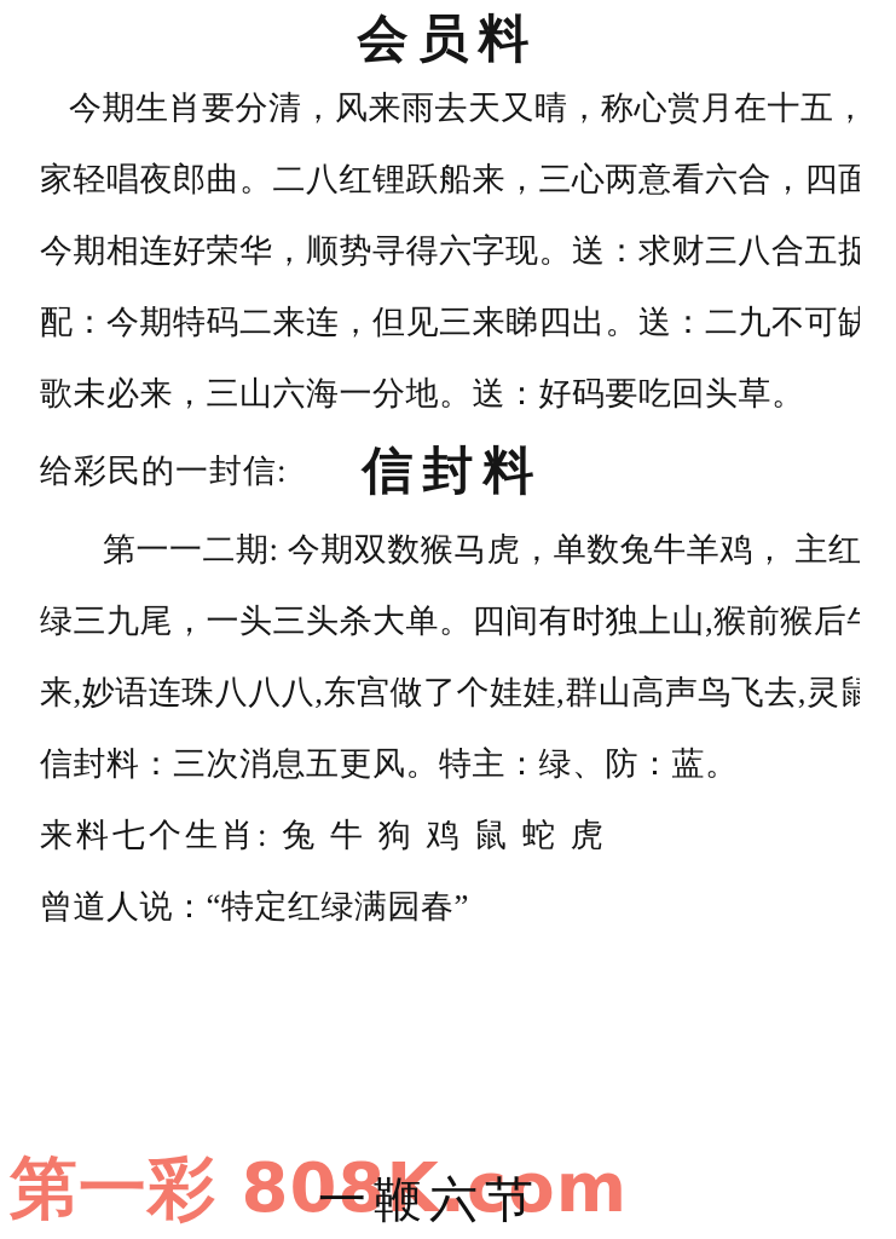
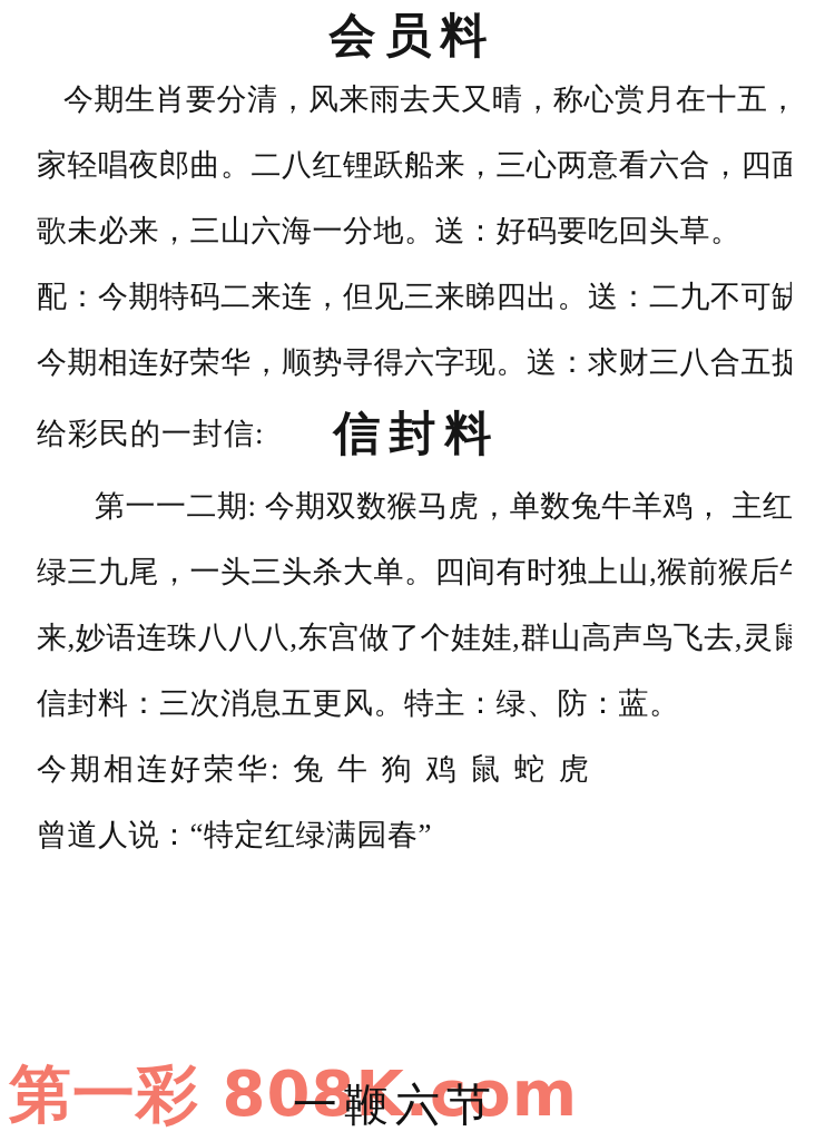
  会员料
  今期生肖要分清，风来雨去天又晴，称心赏月在十五，
  家轻唱夜郎曲。二八红锂跃船来，三心两意看六合，四面
- 今期相连好荣华，顺势寻得六字现。送：求财三八合五捉
+ 歌未必来，三山六海一分地。送：好码要吃回头草。
  配：今期特码二来连，但见三来睇四出。送：二九不可缺
- 歌未必来，三山六海一分地。送：好码要吃回头草。
+ 今期相连好荣华，顺势寻得六字现。送：求财三八合五捉
  给彩民的一封信:
  信封料
  第一一二期: 今期双数猴马虎，单数兔牛羊鸡， 主红
  绿三九尾，一头三头杀大单。四间有时独上山,猴前猴后
  来,妙语连珠八八八,东宫做了个娃娃,群山高声鸟飞去,灵鼠
  信封料：三次消息五更风。特主：绿、防：蓝。
- 来料七个生肖: 兔 牛 狗 鸡 鼠 蛇 虎
+ 今期相连好荣华: 兔 牛 狗 鸡 鼠 蛇 虎
  曾道人说：“特定红绿满园春”
  第一彩 808K.com
  一鞭六节
